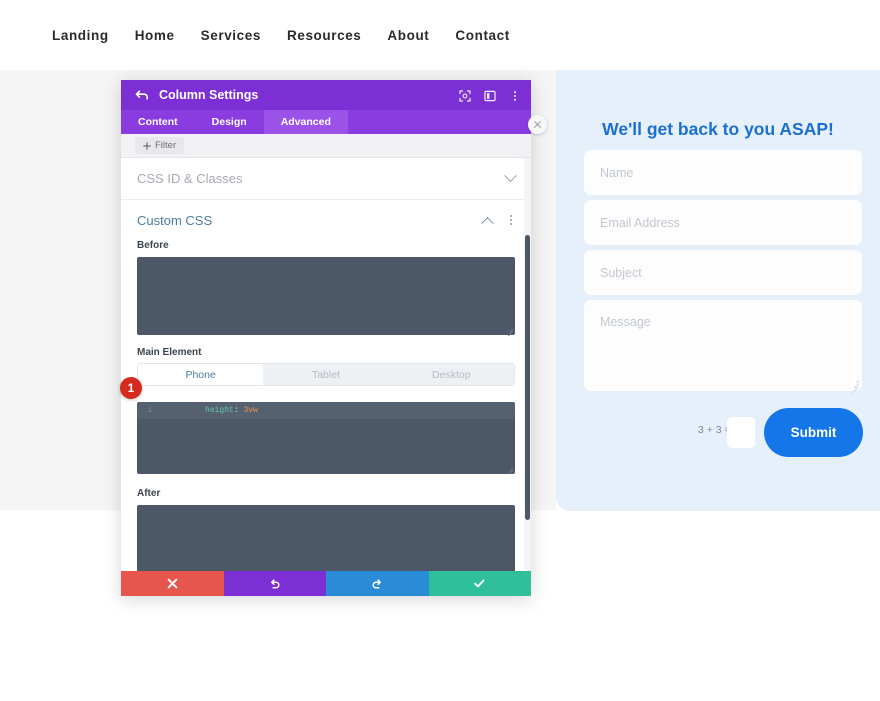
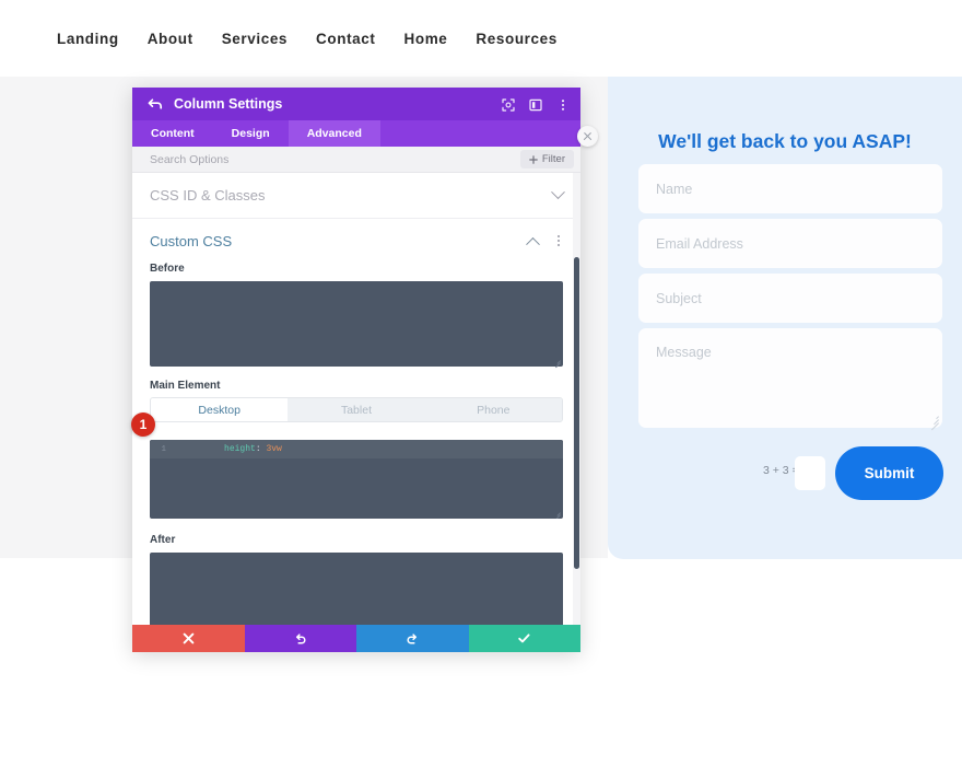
  Landing
- Home
+ About
  Services
- Resources
+ Contact
- About
+ Home
- Contact
+ Resources
  We'll get back to you ASAP!
  Name
  Email Address
  Subject
  Message
  3 + 3
  Submit
  Column Settings
  Content
  Design
  Advanced
+ Search Options
  Filter
  CSS ID & Classes
  Custom CSS
  Before
  Main Element
- Phone
+ Desktop
  Tablet
- Desktop
+ Phone
  1
  height: 3vw
  After
  1
